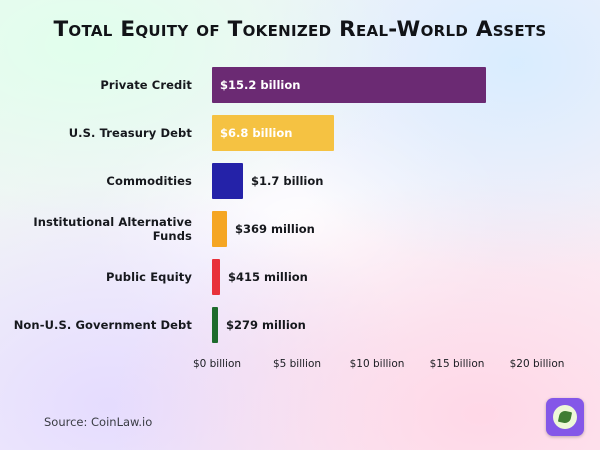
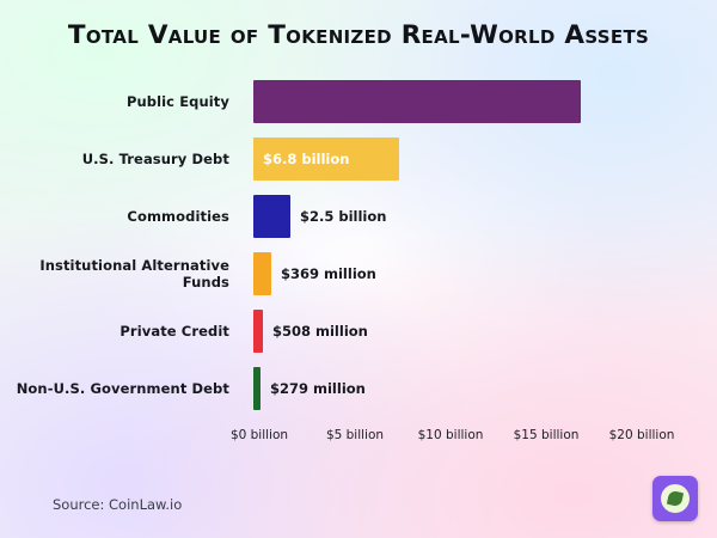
- Total Equity of Tokenized Real-World Assets
+ Total Value of Tokenized Real-World Assets
- Private Credit
+ Public Equity
- $15.2 billion
  U.S. Treasury Debt
  $6.8 billion
  Commodities
- $1.7 billion
+ $2.5 billion
  Institutional Alternative Funds
  $369 million
- Public Equity
+ Private Credit
- $415 million
+ $508 million
  Non-U.S. Government Debt
  $279 million
  $0 billion
  $5 billion
  $10 billion
  $15 billion
  $20 billion
  Source: CoinLaw.io
